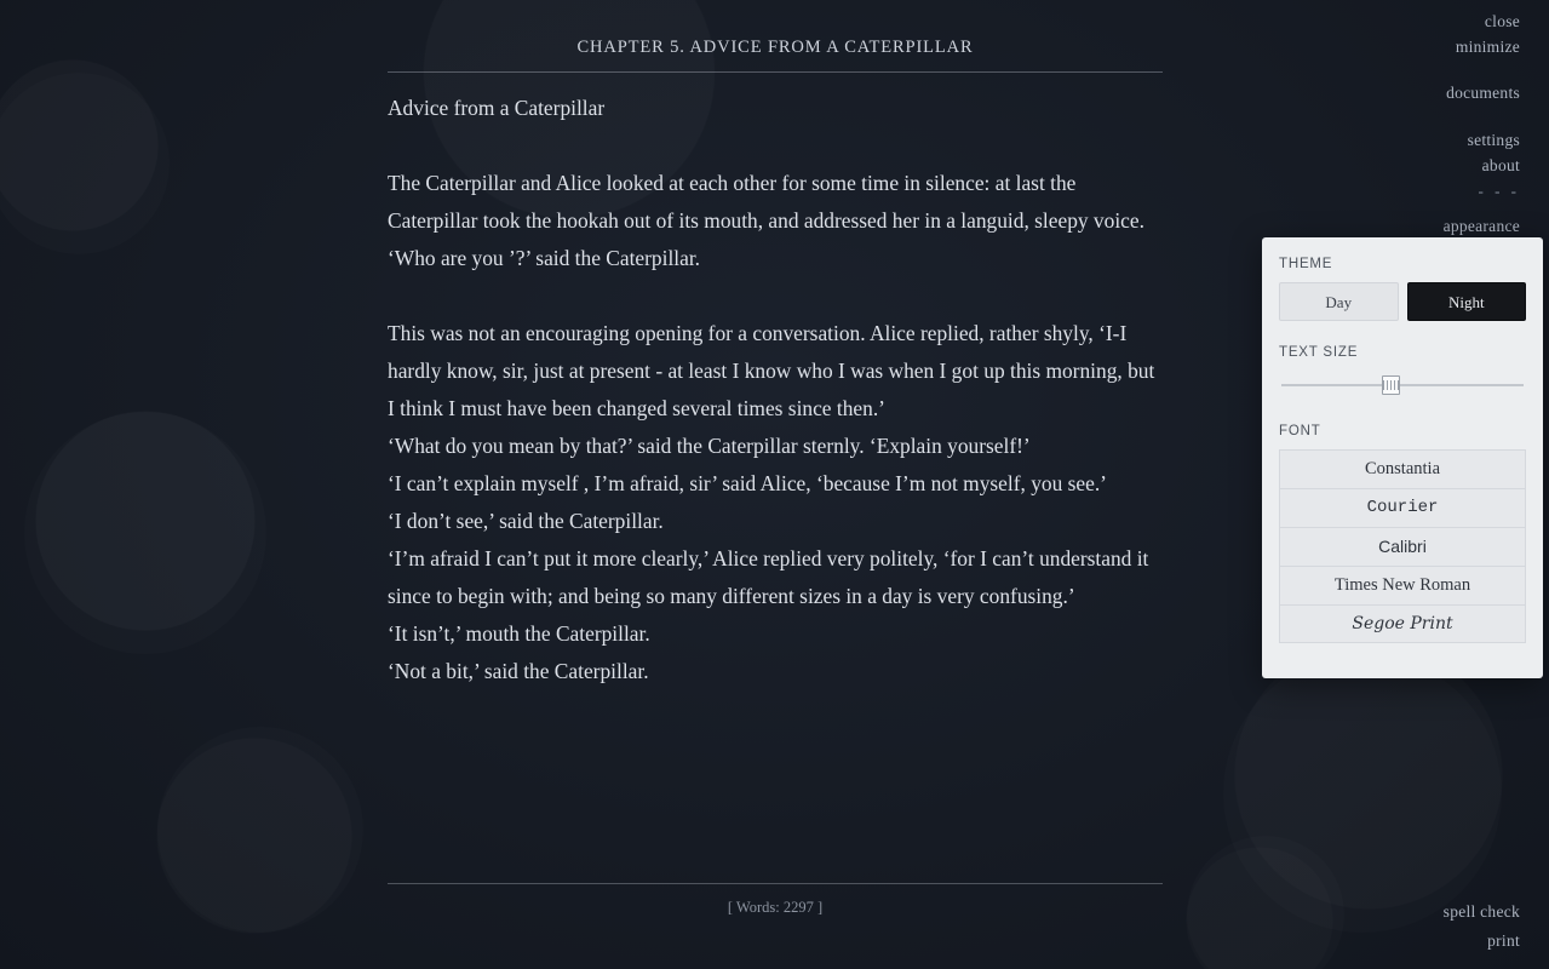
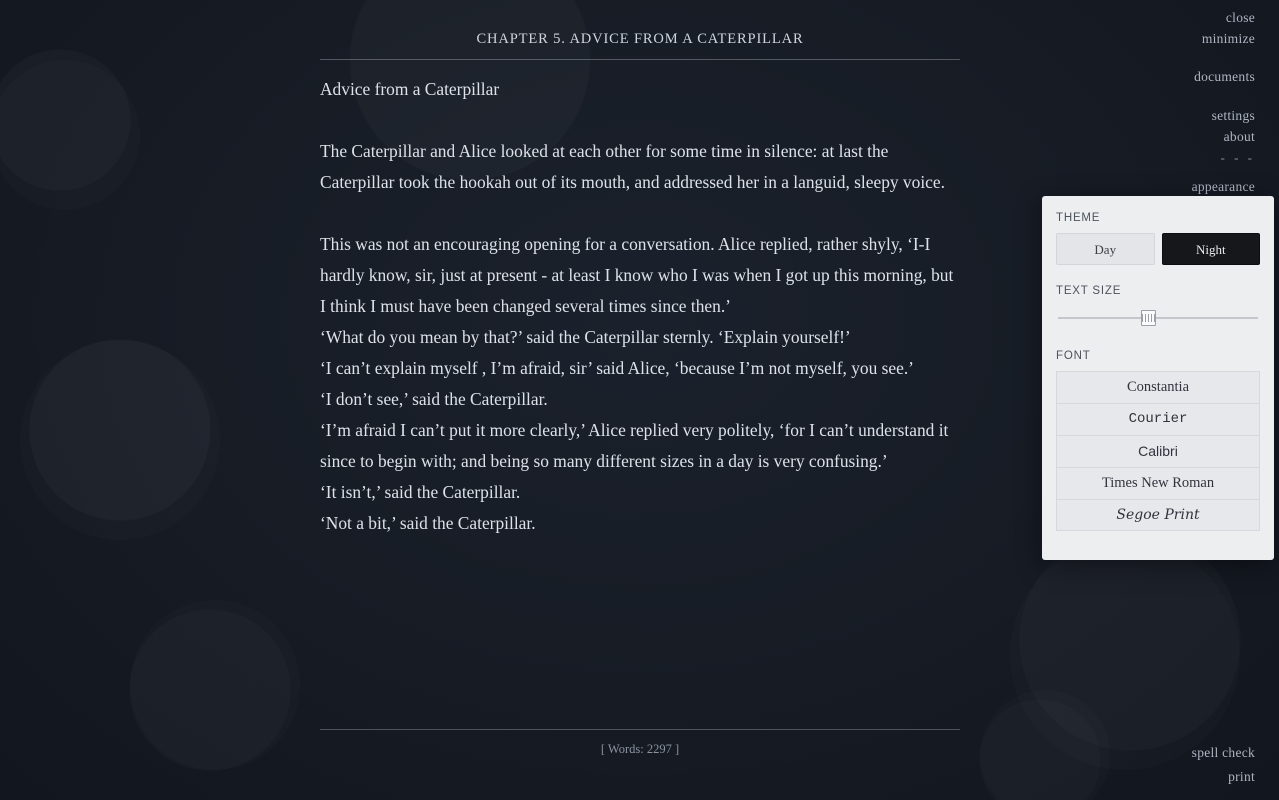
  CHAPTER 5. ADVICE FROM A CATERPILLAR
  Advice from a Caterpillar
  The Caterpillar and Alice looked at each other for some time in silence: at last the Caterpillar took the hookah out of its mouth, and addressed her in a languid, sleepy voice.
- ‘Who are you ’?’ said the Caterpillar.
  This was not an encouraging opening for a conversation. Alice replied, rather shyly, ‘I-I hardly know, sir, just at present - at least I know who I was when I got up this morning, but I think I must have been changed several times since then.’
  ‘What do you mean by that?’ said the Caterpillar sternly. ‘Explain yourself!’
  ‘I can’t explain myself , I’m afraid, sir’ said Alice, ‘because I’m not myself, you see.’
  ‘I don’t see,’ said the Caterpillar.
  ‘I’m afraid I can’t put it more clearly,’ Alice replied very politely, ‘for I can’t understand it since to begin with; and being so many different sizes in a day is very confusing.’
- ‘It isn’t,’ mouth the Caterpillar.
+ ‘It isn’t,’ said the Caterpillar.
  ‘Not a bit,’ said the Caterpillar.
  [ Words: 2297 ]
  close
  minimize
  documents
  settings
  about
  - - -
  appearance
  spell check
  print
  THEME
  Day
  Night
  TEXT SIZE
  FONT
  Constantia
  Courier
  Calibri
  Times New Roman
  Segoe Print
